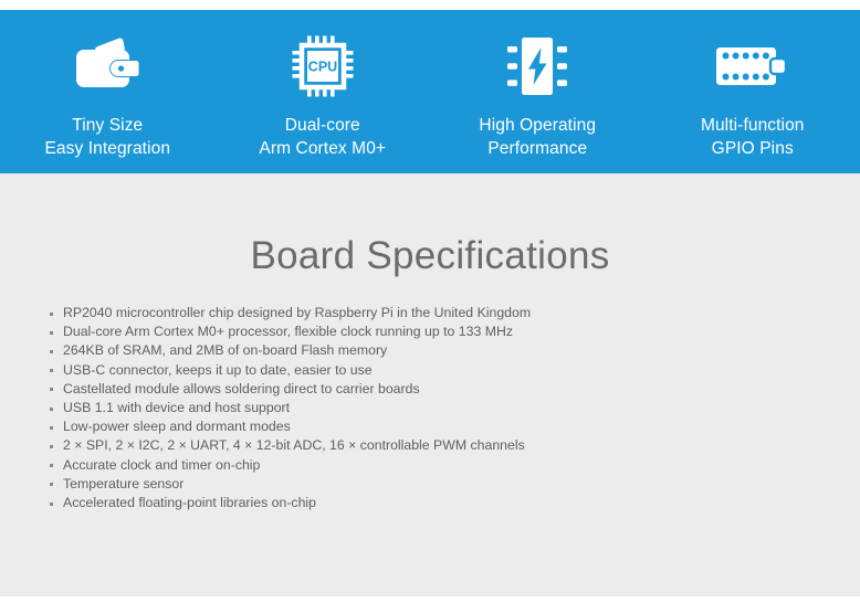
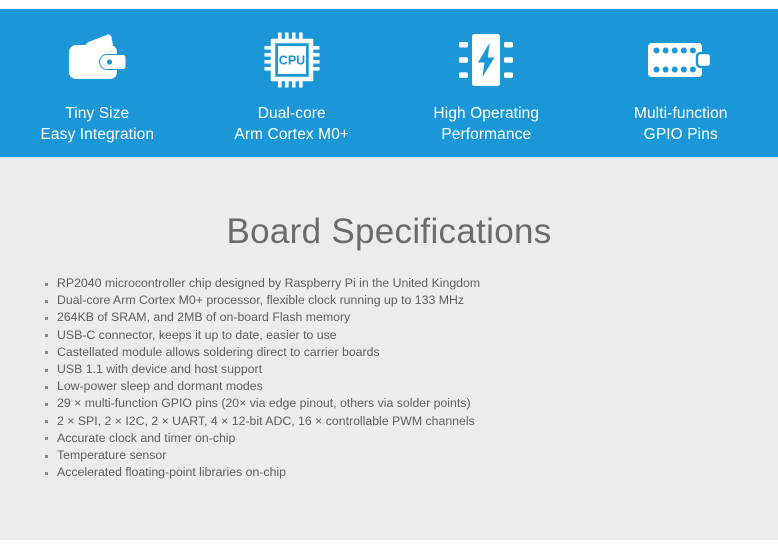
  Tiny Size
  Easy Integration
  CPU
  Dual-core
  Arm Cortex M0+
  High Operating
  Performance
  Multi-function
  GPIO Pins
  Board Specifications
  RP2040 microcontroller chip designed by Raspberry Pi in the United Kingdom
  Dual-core Arm Cortex M0+ processor, flexible clock running up to 133 MHz
  264KB of SRAM, and 2MB of on-board Flash memory
  USB-C connector, keeps it up to date, easier to use
  Castellated module allows soldering direct to carrier boards
  USB 1.1 with device and host support
  Low-power sleep and dormant modes
+ 29 × multi-function GPIO pins (20× via edge pinout, others via solder points)
  2 × SPI, 2 × I2C, 2 × UART, 4 × 12-bit ADC, 16 × controllable PWM channels
  Accurate clock and timer on-chip
  Temperature sensor
  Accelerated floating-point libraries on-chip
